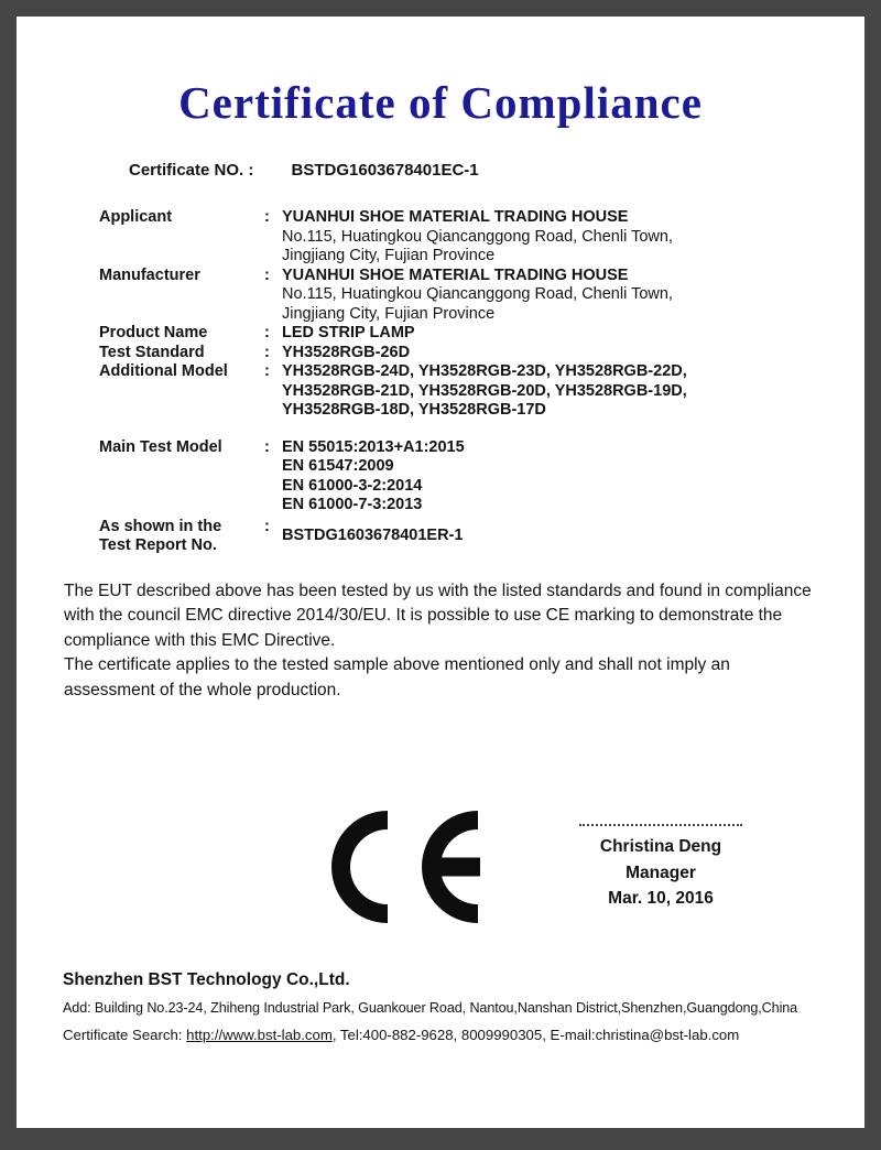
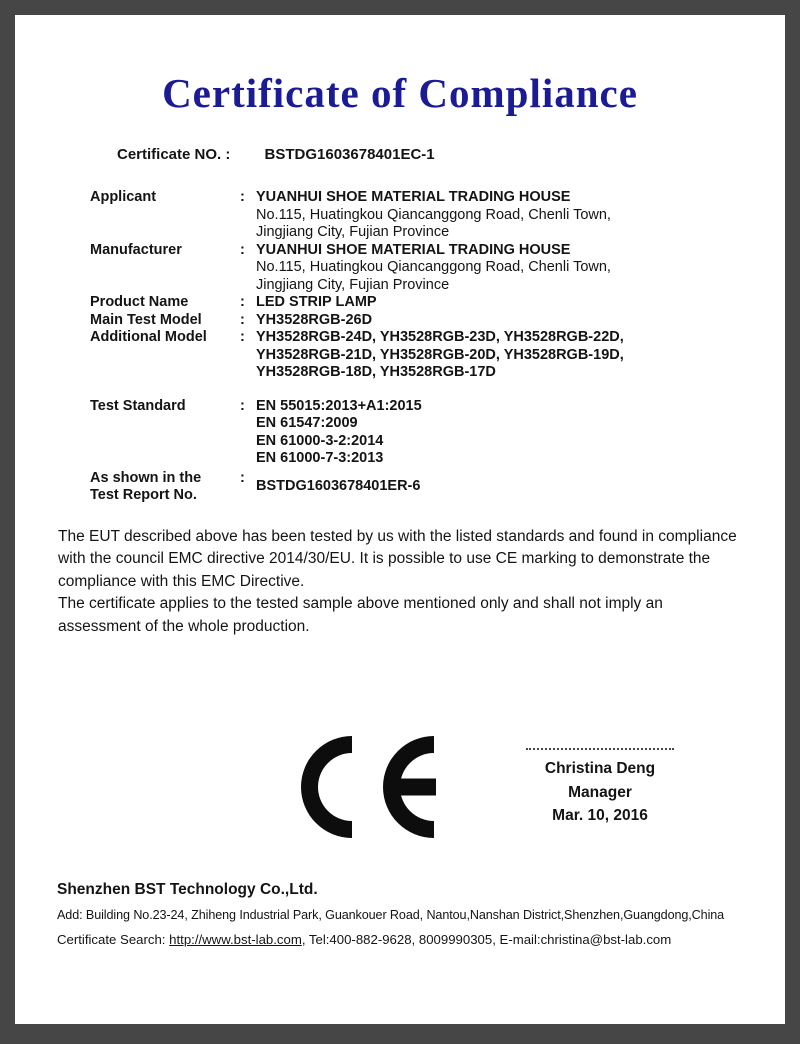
  Certificate of Compliance
  Certificate NO. : BSTDG1603678401EC-1
  Applicant
  :
  YUANHUI SHOE MATERIAL TRADING HOUSE
  No.115, Huatingkou Qiancanggong Road, Chenli Town,
  Jingjiang City, Fujian Province
  Manufacturer
  :
  YUANHUI SHOE MATERIAL TRADING HOUSE
  No.115, Huatingkou Qiancanggong Road, Chenli Town,
  Jingjiang City, Fujian Province
  Product Name
  :
  LED STRIP LAMP
- Test Standard
+ Main Test Model
  :
  YH3528RGB-26D
  Additional Model
  :
  YH3528RGB-24D, YH3528RGB-23D, YH3528RGB-22D,
  YH3528RGB-21D, YH3528RGB-20D, YH3528RGB-19D,
  YH3528RGB-18D, YH3528RGB-17D
- Main Test Model
+ Test Standard
  :
  EN 55015:2013+A1:2015
  EN 61547:2009
  EN 61000-3-2:2014
  EN 61000-7-3:2013
  As shown in the
  Test Report No.
  :
- BSTDG1603678401ER-1
+ BSTDG1603678401ER-6
  The EUT described above has been tested by us with the listed standards and found in compliance with the council EMC directive 2014/30/EU. It is possible to use CE marking to demonstrate the compliance with this EMC Directive.
  The certificate applies to the tested sample above mentioned only and shall not imply an assessment of the whole production.
  Christina Deng
  Manager
  Mar. 10, 2016
  Shenzhen BST Technology Co.,Ltd.
  Add: Building No.23-24, Zhiheng Industrial Park, Guankouer Road, Nantou,Nanshan District,Shenzhen,Guangdong,China
  Certificate Search: http://www.bst-lab.com, Tel:400-882-9628, 8009990305, E-mail:christina@bst-lab.com
